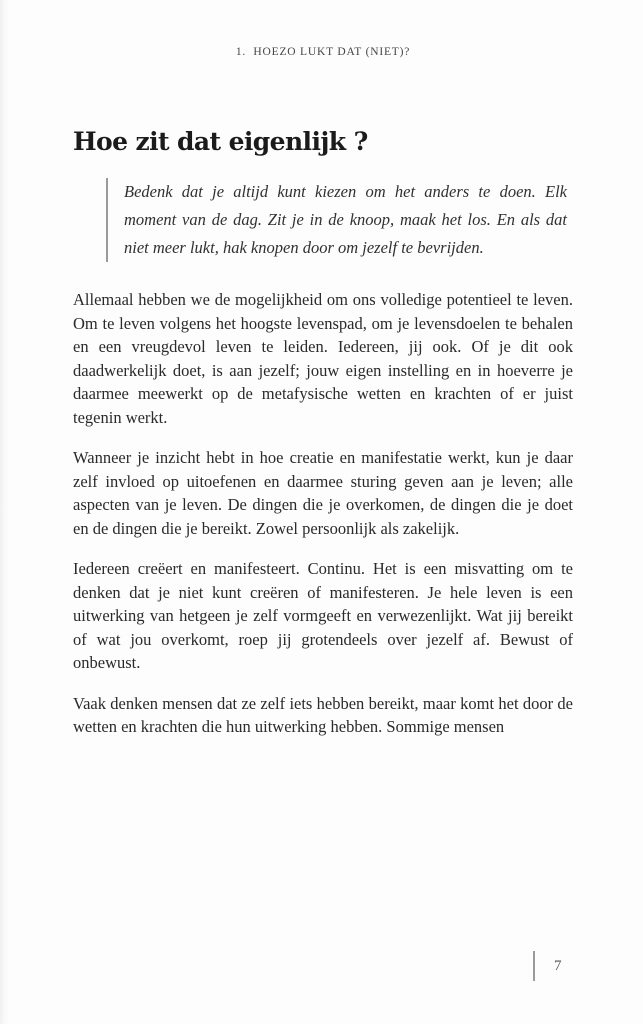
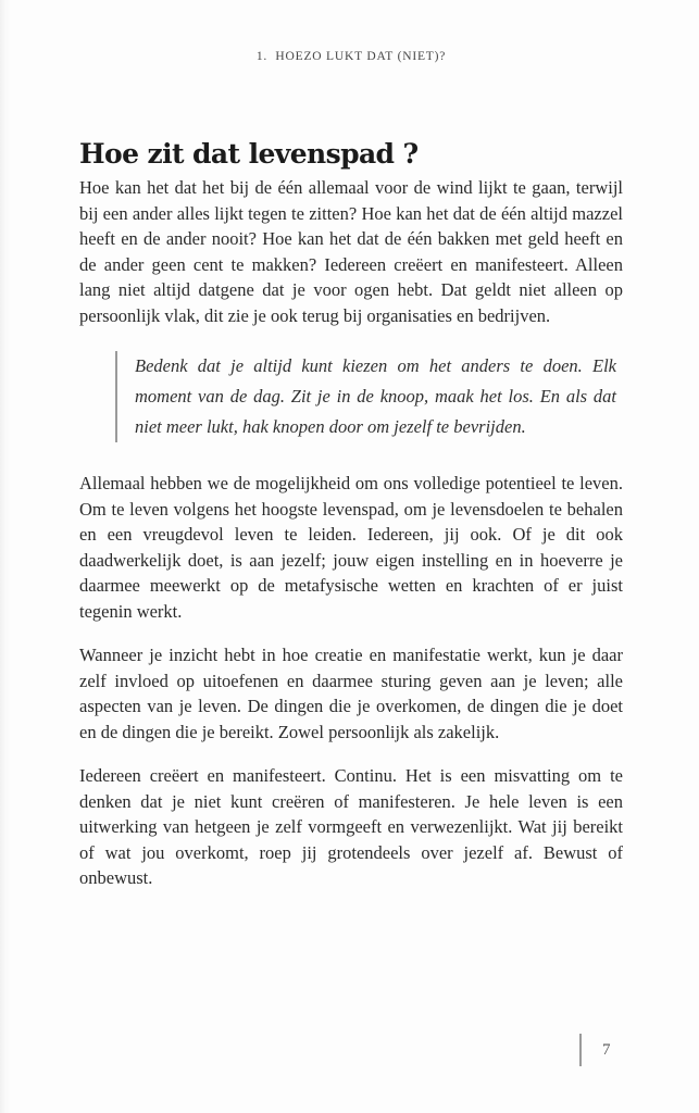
  1. HOEZO LUKT DAT (NIET)?
- Hoe zit dat eigenlijk ?
+ Hoe zit dat levenspad ?
+ Hoe kan het dat het bij de één allemaal voor de wind lijkt te gaan, terwijl bij een ander alles lijkt tegen te zitten? Hoe kan het dat de één altijd mazzel heeft en de ander nooit? Hoe kan het dat de één bakken met geld heeft en de ander geen cent te makken? Iedereen creëert en manifesteert. Alleen lang niet altijd datgene dat je voor ogen hebt. Dat geldt niet alleen op persoonlijk vlak, dit zie je ook terug bij organisaties en bedrijven.
  Bedenk dat je altijd kunt kiezen om het anders te doen. Elk moment van de dag. Zit je in de knoop, maak het los. En als dat niet meer lukt, hak knopen door om jezelf te bevrijden.
  Allemaal hebben we de mogelijkheid om ons volledige potentieel te leven. Om te leven volgens het hoogste levenspad, om je levensdoelen te behalen en een vreugdevol leven te leiden. Iedereen, jij ook. Of je dit ook daadwerkelijk doet, is aan jezelf; jouw eigen instelling en in hoeverre je daarmee meewerkt op de metafysische wetten en krachten of er juist tegenin werkt.
  Wanneer je inzicht hebt in hoe creatie en manifestatie werkt, kun je daar zelf invloed op uitoefenen en daarmee sturing geven aan je leven; alle aspecten van je leven. De dingen die je overkomen, de dingen die je doet en de dingen die je bereikt. Zowel persoonlijk als zakelijk.
  Iedereen creëert en manifesteert. Continu. Het is een misvatting om te denken dat je niet kunt creëren of manifesteren. Je hele leven is een uitwerking van hetgeen je zelf vormgeeft en verwezenlijkt. Wat jij bereikt of wat jou overkomt, roep jij grotendeels over jezelf af. Bewust of onbewust.
- Vaak denken mensen dat ze zelf iets hebben bereikt, maar komt het door de wetten en krachten die hun uitwerking hebben. Sommige mensen
  7
